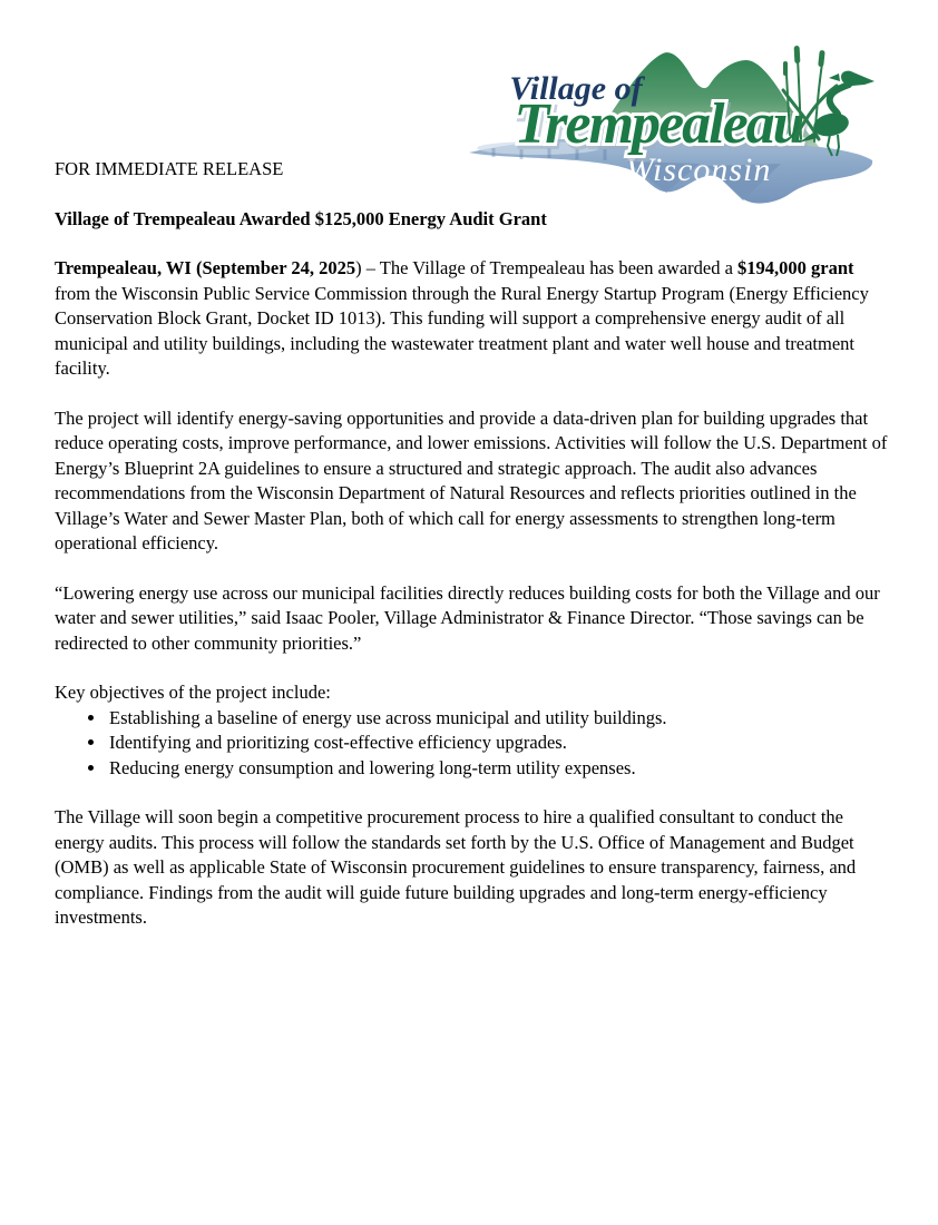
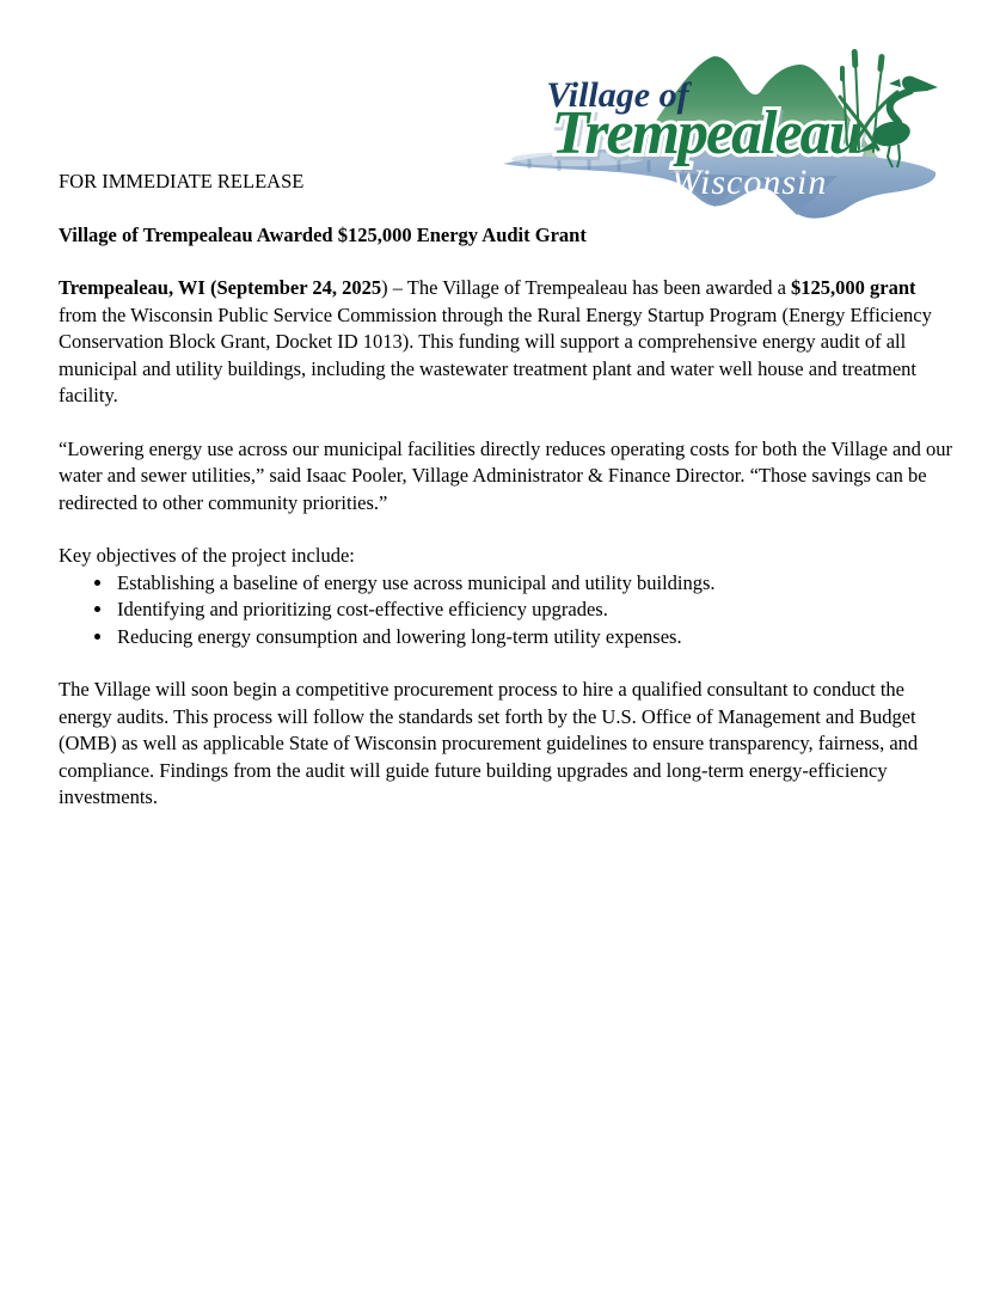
  Wisconsin
  Trempealea
  Trempealeau
  Village of
  FOR IMMEDIATE RELEASE
  Village of Trempealeau Awarded $125,000 Energy Audit Grant
- Trempealeau, WI (September 24, 2025) – The Village of Trempealeau has been awarded a $194,000 grant from the Wisconsin Public Service Commission through the Rural Energy Startup Program (Energy Efficiency Conservation Block Grant, Docket ID 1013). This funding will support a comprehensive energy audit of all municipal and utility buildings, including the wastewater treatment plant and water well house and treatment facility.
+ Trempealeau, WI (September 24, 2025) – The Village of Trempealeau has been awarded a $125,000 grant from the Wisconsin Public Service Commission through the Rural Energy Startup Program (Energy Efficiency Conservation Block Grant, Docket ID 1013). This funding will support a comprehensive energy audit of all municipal and utility buildings, including the wastewater treatment plant and water well house and treatment facility.
- The project will identify energy-saving opportunities and provide a data-driven plan for building upgrades that reduce operating costs, improve performance, and lower emissions. Activities will follow the U.S. Department of Energy’s Blueprint 2A guidelines to ensure a structured and strategic approach. The audit also advances recommendations from the Wisconsin Department of Natural Resources and reflects priorities outlined in the Village’s Water and Sewer Master Plan, both of which call for energy assessments to strengthen long-term operational efficiency.
- “Lowering energy use across our municipal facilities directly reduces building costs for both the Village and our water and sewer utilities,” said Isaac Pooler, Village Administrator & Finance Director. “Those savings can be redirected to other community priorities.”
+ “Lowering energy use across our municipal facilities directly reduces operating costs for both the Village and our water and sewer utilities,” said Isaac Pooler, Village Administrator & Finance Director. “Those savings can be redirected to other community priorities.”
  Key objectives of the project include:
  Establishing a baseline of energy use across municipal and utility buildings.
  Identifying and prioritizing cost-effective efficiency upgrades.
  Reducing energy consumption and lowering long-term utility expenses.
  The Village will soon begin a competitive procurement process to hire a qualified consultant to conduct the energy audits. This process will follow the standards set forth by the U.S. Office of Management and Budget (OMB) as well as applicable State of Wisconsin procurement guidelines to ensure transparency, fairness, and compliance. Findings from the audit will guide future building upgrades and long-term energy-efficiency investments.
